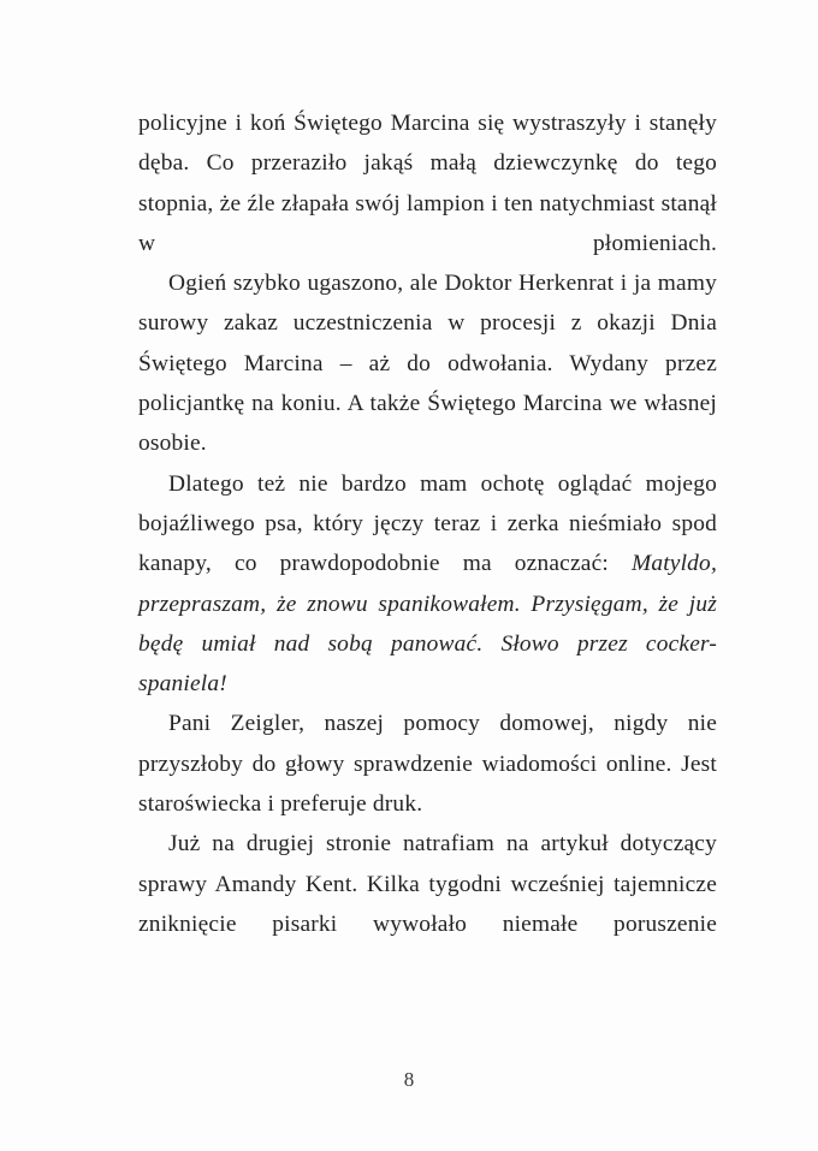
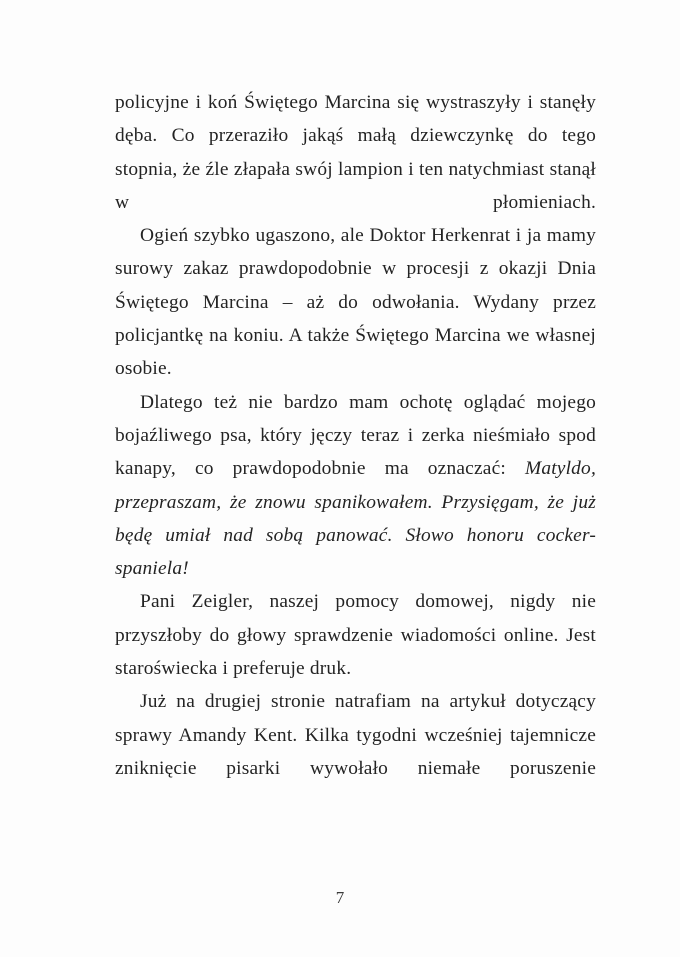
  policyjne i koń Świętego Marcina się wystraszyły i stanęły dęba. Co przeraziło jakąś małą dziewczynkę do tego stopnia, że źle złapała swój lampion i ten natychmiast stanął w płomieniach.
- Ogień szybko ugaszono, ale Doktor Herkenrat i ja mamy surowy zakaz uczestniczenia w procesji z okazji Dnia Świętego Marcina – aż do odwołania. Wydany przez policjantkę na koniu. A także Świętego Marcina we własnej osobie.
+ Ogień szybko ugaszono, ale Doktor Herkenrat i ja mamy surowy zakaz prawdopodobnie w procesji z okazji Dnia Świętego Marcina – aż do odwołania. Wydany przez policjantkę na koniu. A także Świętego Marcina we własnej osobie.
- Dlatego też nie bardzo mam ochotę oglądać mojego bojaźliwego psa, który jęczy teraz i zerka nieśmiało spod kanapy, co prawdopodobnie ma oznaczać: Matyldo, przepraszam, że znowu spanikowałem. Przysięgam, że już będę umiał nad sobą panować. Słowo przez cocker-spaniela!
+ Dlatego też nie bardzo mam ochotę oglądać mojego bojaźliwego psa, który jęczy teraz i zerka nieśmiało spod kanapy, co prawdopodobnie ma oznaczać: Matyldo, przepraszam, że znowu spanikowałem. Przysięgam, że już będę umiał nad sobą panować. Słowo honoru cocker-spaniela!
  Pani Zeigler, naszej pomocy domowej, nigdy nie przyszłoby do głowy sprawdzenie wiadomości online. Jest staroświecka i preferuje druk.
  Już na drugiej stronie natrafiam na artykuł dotyczący sprawy Amandy Kent. Kilka tygodni wcześniej tajemnicze zniknięcie pisarki wywołało niemałe poruszenie
- 8
+ 7
